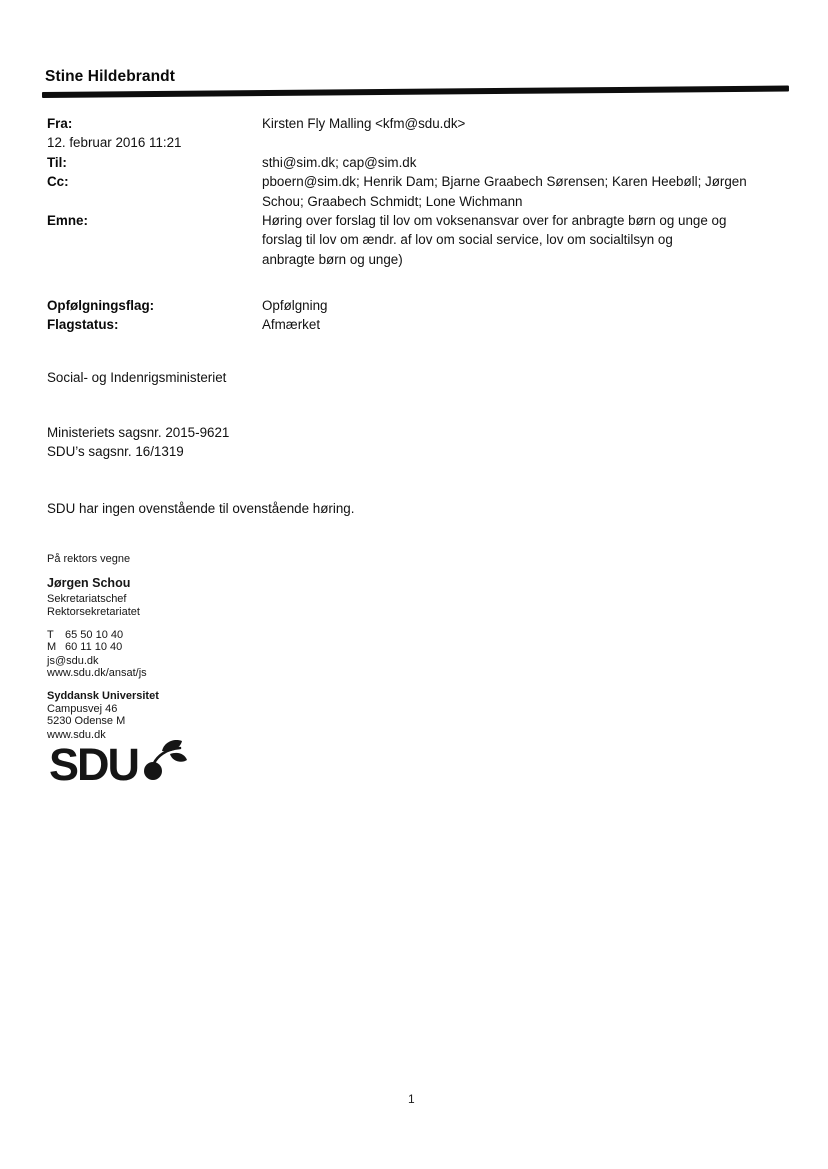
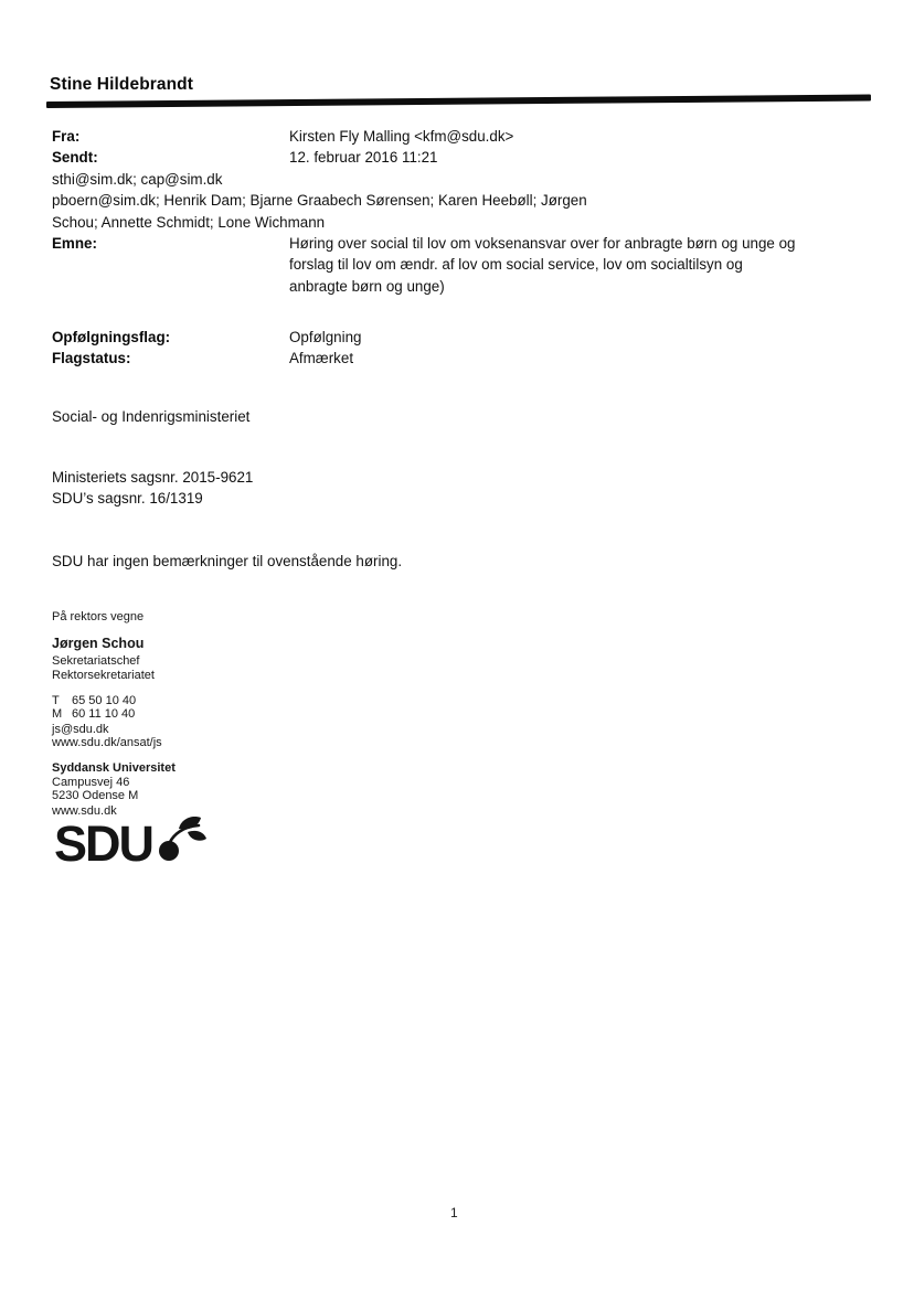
  Stine Hildebrandt
  Fra:
  Kirsten Fly Malling <kfm@sdu.dk>
+ Sendt:
  12. februar 2016 11:21
- Til:
  sthi@sim.dk; cap@sim.dk
- Cc:
  pboern@sim.dk; Henrik Dam; Bjarne Graabech Sørensen; Karen Heebøll; Jørgen
- Schou; Graabech Schmidt; Lone Wichmann
+ Schou; Annette Schmidt; Lone Wichmann
  Emne:
- Høring over forslag til lov om voksenansvar over for anbragte børn og unge og
+ Høring over social til lov om voksenansvar over for anbragte børn og unge og
  forslag til lov om ændr. af lov om social service, lov om socialtilsyn og
  anbragte børn og unge)
  Opfølgningsflag:
  Opfølgning
  Flagstatus:
  Afmærket
  Social- og Indenrigsministeriet
  Ministeriets sagsnr. 2015-9621
  SDU’s sagsnr. 16/1319
- SDU har ingen ovenstående til ovenstående høring.
+ SDU har ingen bemærkninger til ovenstående høring.
  På rektors vegne
  Jørgen Schou
  Sekretariatschef
  Rektorsekretariatet
  T
  65 50 10 40
  M
  60 11 10 40
  js@sdu.dk
  www.sdu.dk/ansat/js
  Syddansk Universitet
  Campusvej 46
  5230 Odense M
  www.sdu.dk
  SDU
  1
